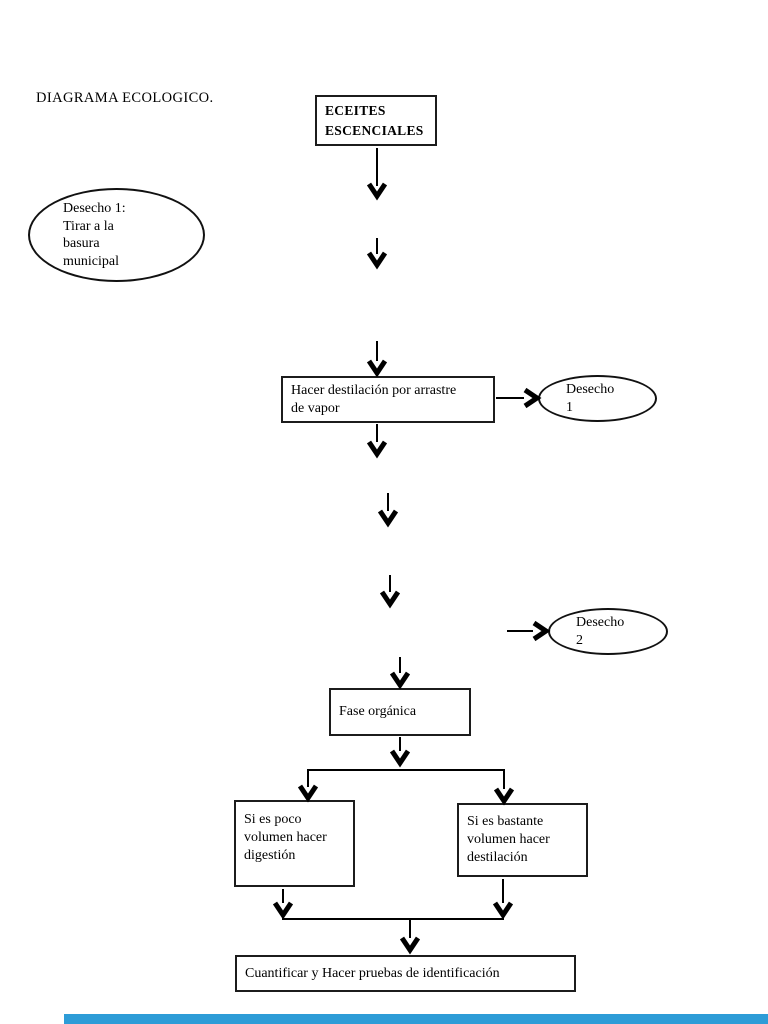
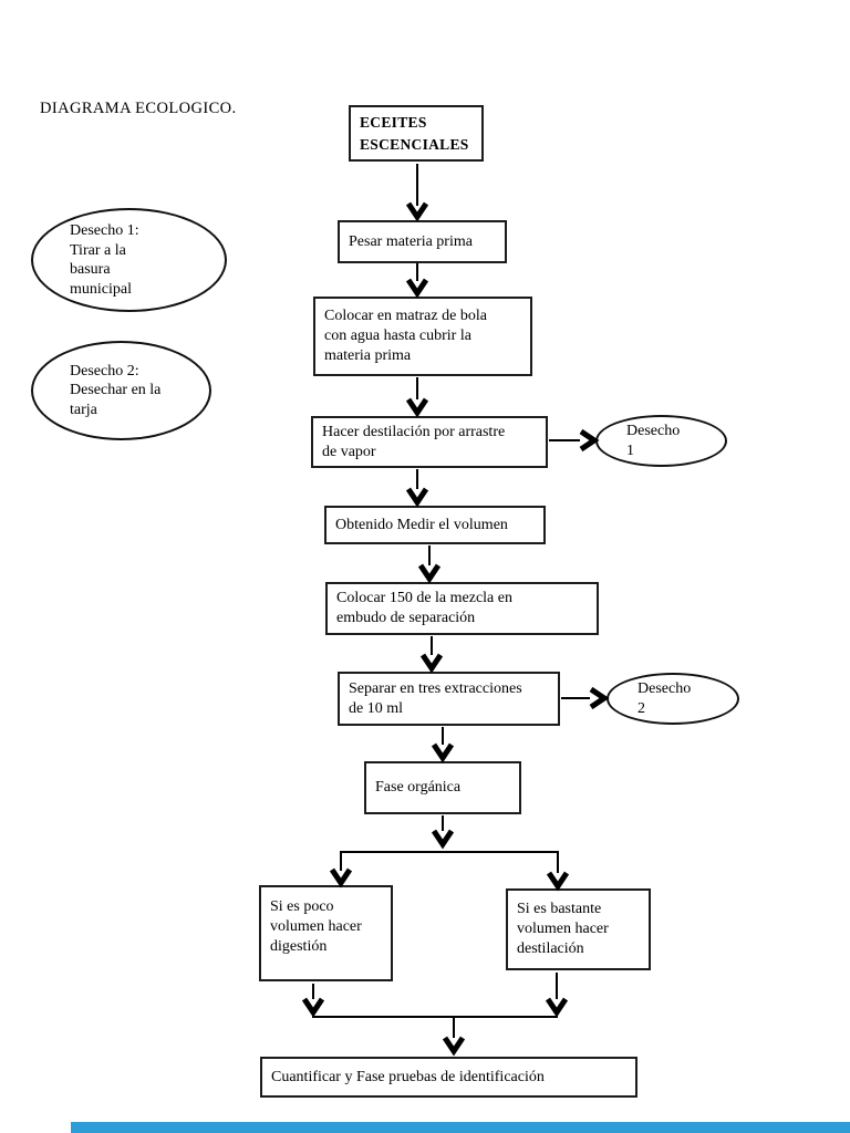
  DIAGRAMA ECOLOGICO.
  Desecho 1:
  Tirar a la
  basura
  municipal
+ Desecho 2:
+ Desechar en la
+ tarja
  ECEITES
  ESCENCIALES
+ Pesar materia prima
+ Colocar en matraz de bola
+ con agua hasta cubrir la
+ materia prima
  Hacer destilación por arrastre
  de vapor
  Desecho
  1
+ Obtenido Medir el volumen
+ Colocar 150 de la mezcla en
+ embudo de separación
+ Separar en tres extracciones
+ de 10 ml
  Desecho
  2
  Fase orgánica
  Si es poco
  volumen hacer
  digestión
  Si es bastante
  volumen hacer
  destilación
- Cuantificar y Hacer pruebas de identificación
+ Cuantificar y Fase pruebas de identificación
